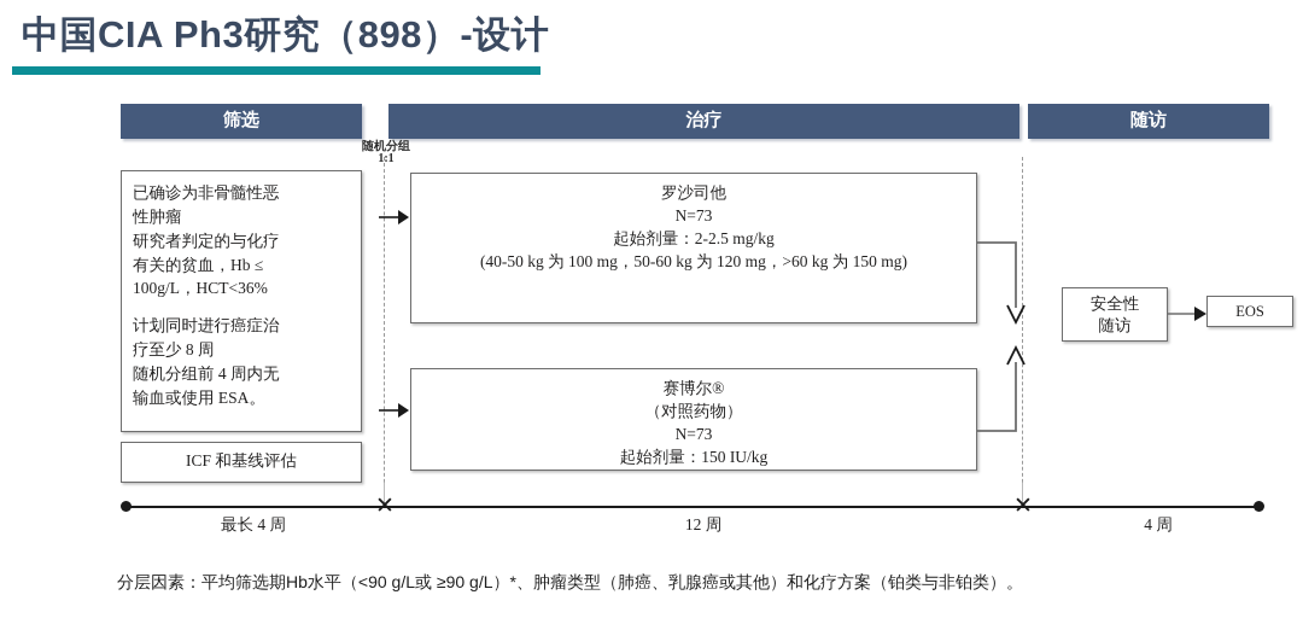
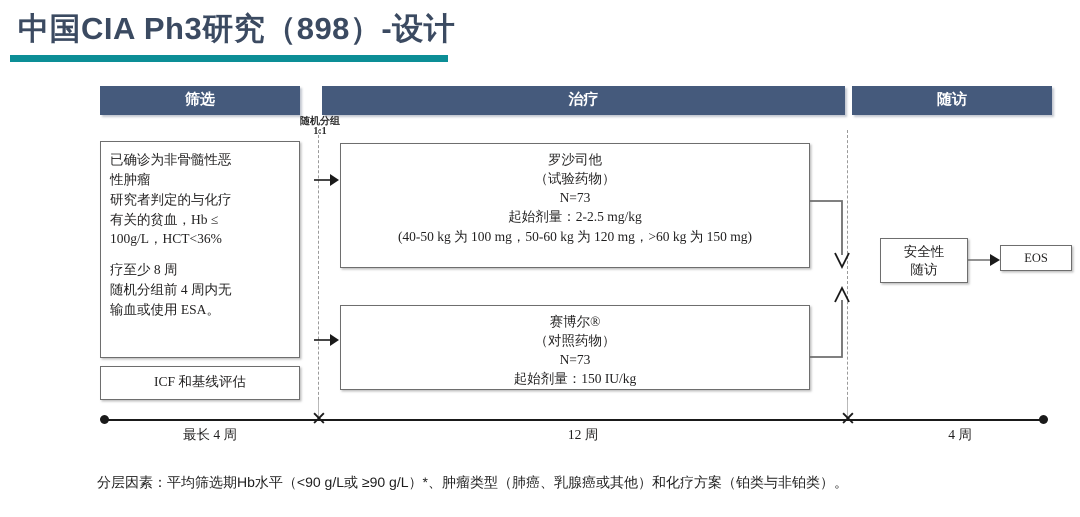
  中国CIA Ph3研究（898）-设计
  筛选
  治疗
  随访
  随机分组
  1:1
  已确诊为非骨髓性恶
  性肿瘤
  研究者判定的与化疗
  有关的贫血，Hb ≤
  100g/L，HCT<36%
- 计划同时进行癌症治
  疗至少 8 周
  随机分组前 4 周内无
  输血或使用 ESA。
  ICF 和基线评估
  罗沙司他
+ （试验药物）
  N=73
  起始剂量：2-2.5 mg/kg
  (40-50 kg 为 100 mg，50-60 kg 为 120 mg，>60 kg 为 150 mg)
  赛博尔®
  （对照药物）
  N=73
  起始剂量：150 IU/kg
  安全性
  随访
  EOS
  ✕
  ✕
  最长 4 周
  12 周
  4 周
  分层因素：平均筛选期Hb水平（<90 g/L或 ≥90 g/L）*、肿瘤类型（肺癌、乳腺癌或其他）和化疗方案（铂类与非铂类）。
